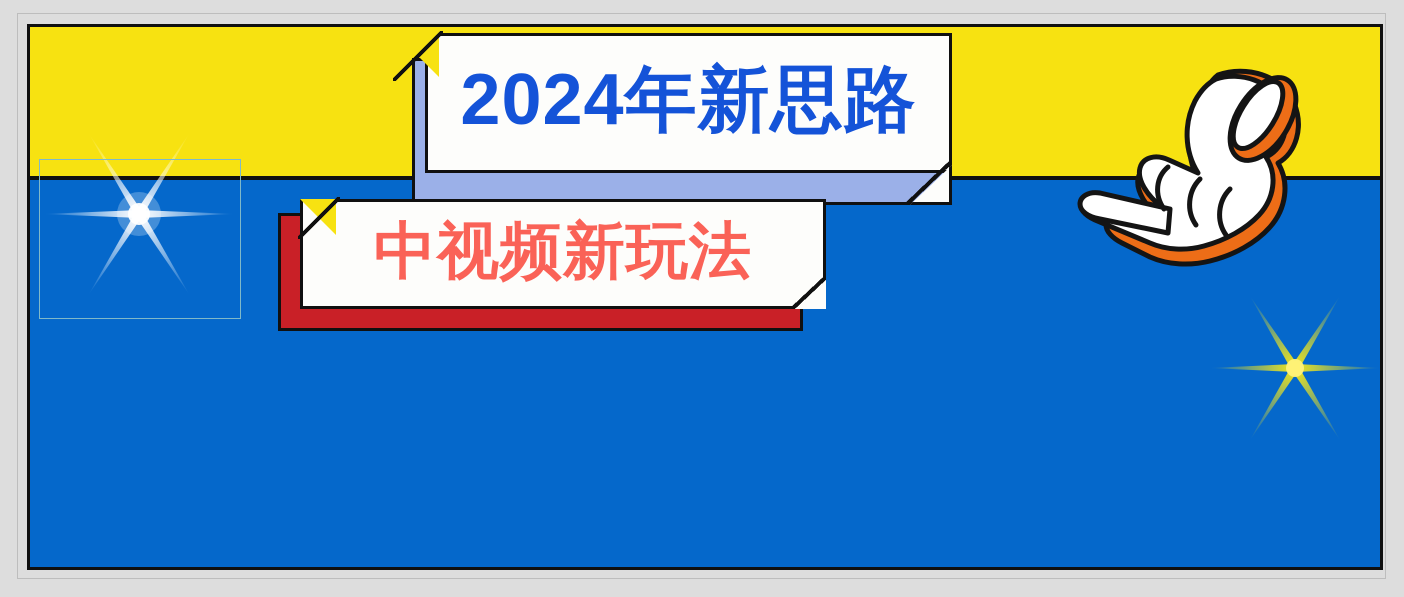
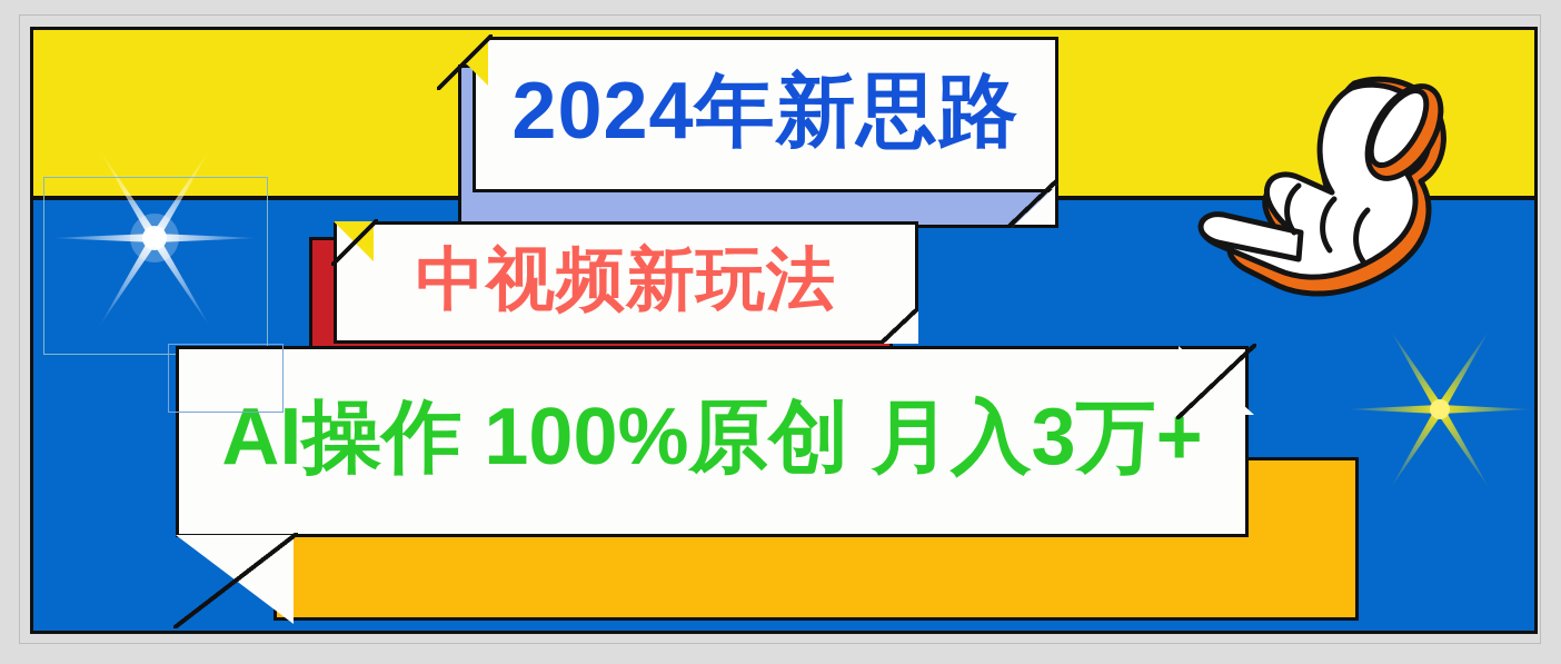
  2024年新思路
  中视频新玩法
+ AI操作 100%原创 月入3万+
